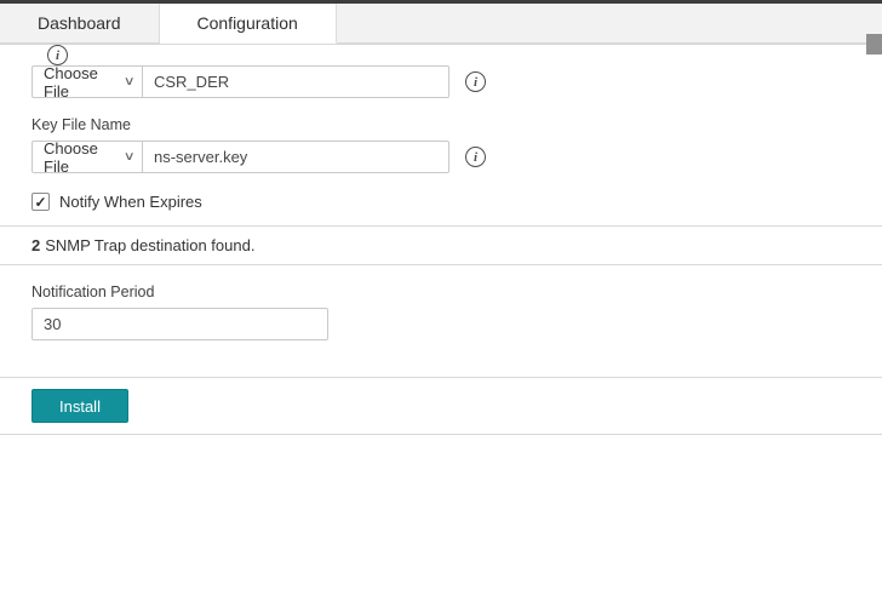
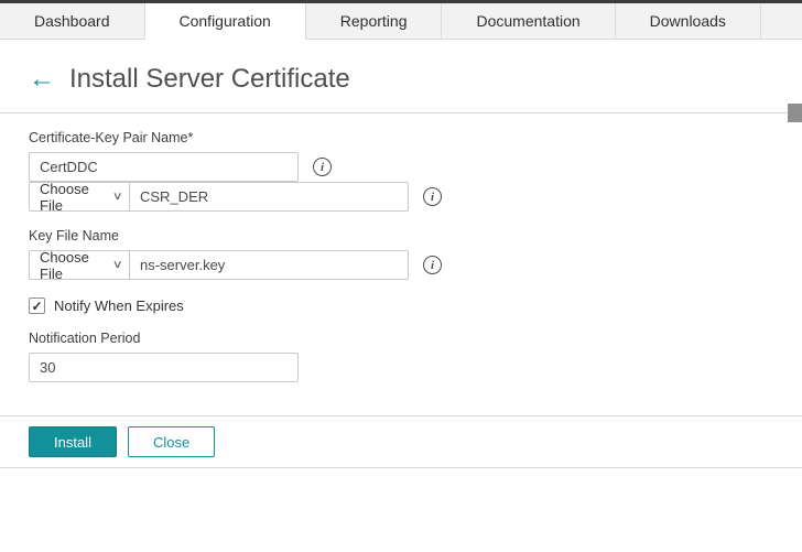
  Dashboard
  Configuration
+ Reporting
+ Documentation
+ Downloads
+ ←
+ Install Server Certificate
+ Certificate-Key Pair Name*
+ CertDDC
  i
  Choose File
  ∨
  CSR_DER
  i
  Key File Name
  Choose File
  ∨
  ns-server.key
  i
  ✓
  Notify When Expires
- 2 SNMP Trap destination found.
  Notification Period
  30
  Install
+ Close
